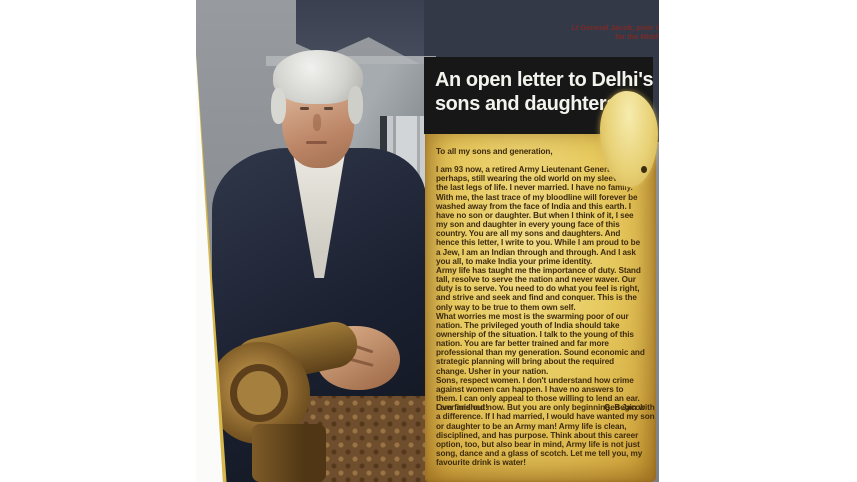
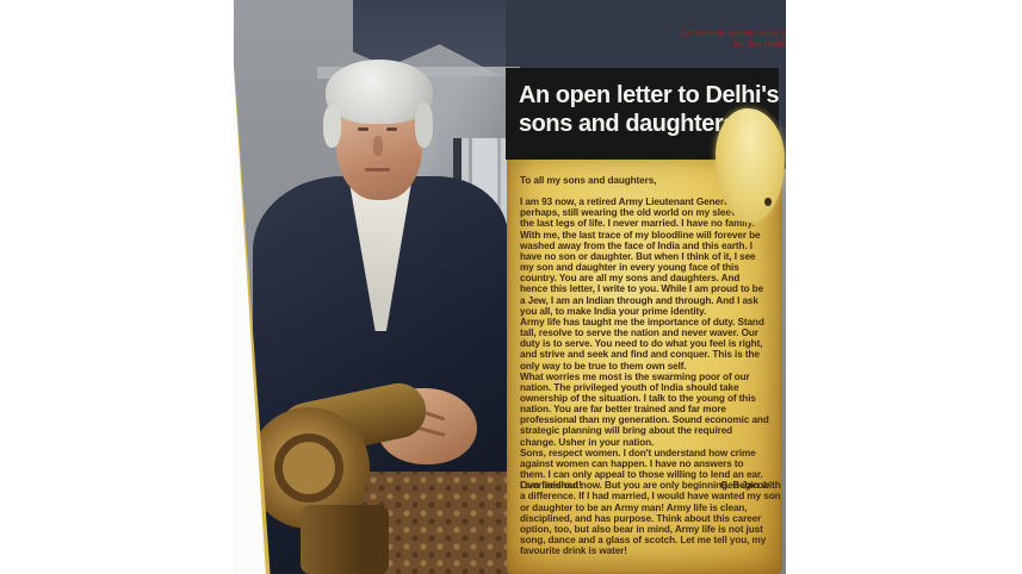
- To all my sons and generation,
+ To all my sons and daughters,
  I am 93 now, a retired Army Lieutenant Gener perhaps, still wearing the old world on my slee the last legs of life. I never married. I have no family. With me, the last trace of my bloodline will forever be washed away from the face of India and this earth. I have no son or daughter. But when I think of it, I see my son and daughter in every young face of this country. You are all my sons and daughters. And hence this letter, I write to you. While I am proud to be a Jew, I am an Indian through and through. And I ask you all, to make India your prime identity.
  Army life has taught me the importance of duty. Stand tall, resolve to serve the nation and never waver. Our duty is to serve. You need to do what you feel is right, and strive and seek and find and conquer. This is the only way to be true to them own self.
  What worries me most is the swarming poor of our nation. The privileged youth of India should take ownership of the situation. I talk to the young of this nation. You are far better trained and far more professional than my generation. Sound economic and strategic planning will bring about the required change. Usher in your nation.
  Sons, respect women. I don't understand how crime against women can happen. I have no answers to them. I can only appeal to those willing to lend an ear.
  I am finished now. But you are only beginning. Begin with a difference. If I had married, I would have wanted my son or daughter to be an Army man! Army life is clean, disciplined, and has purpose. Think about this career option, too, but also bear in mind, Army life is not just song, dance and a glass of scotch. Let me tell you, my favourite drink is water!
  Over and out!
  Gen Jacob
  An open letter to Delhi's
  sons and daughter
- Lt General Jacob, prior t
+ Lt General Jacob, sons t
  for the Midd
